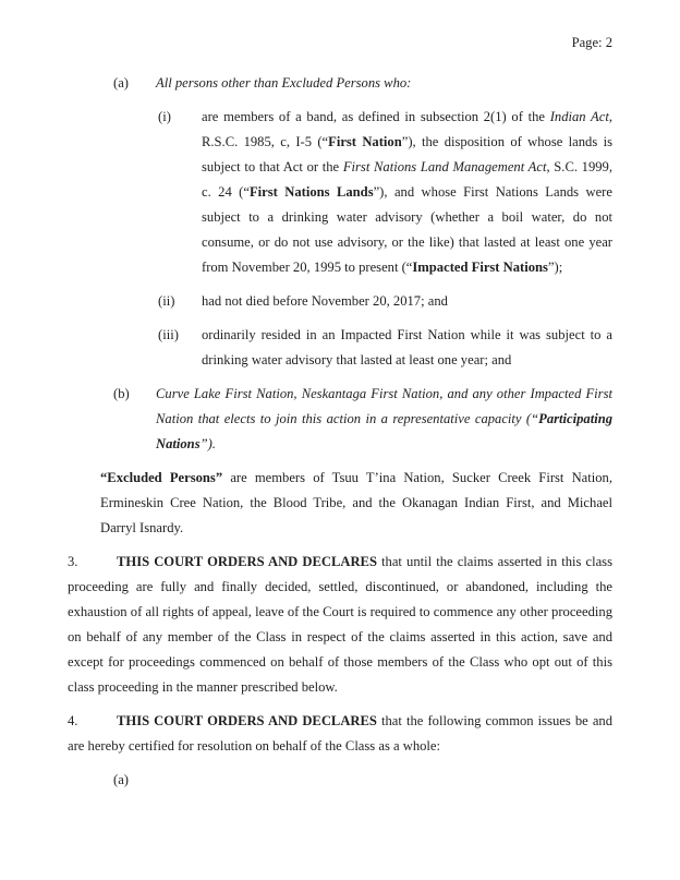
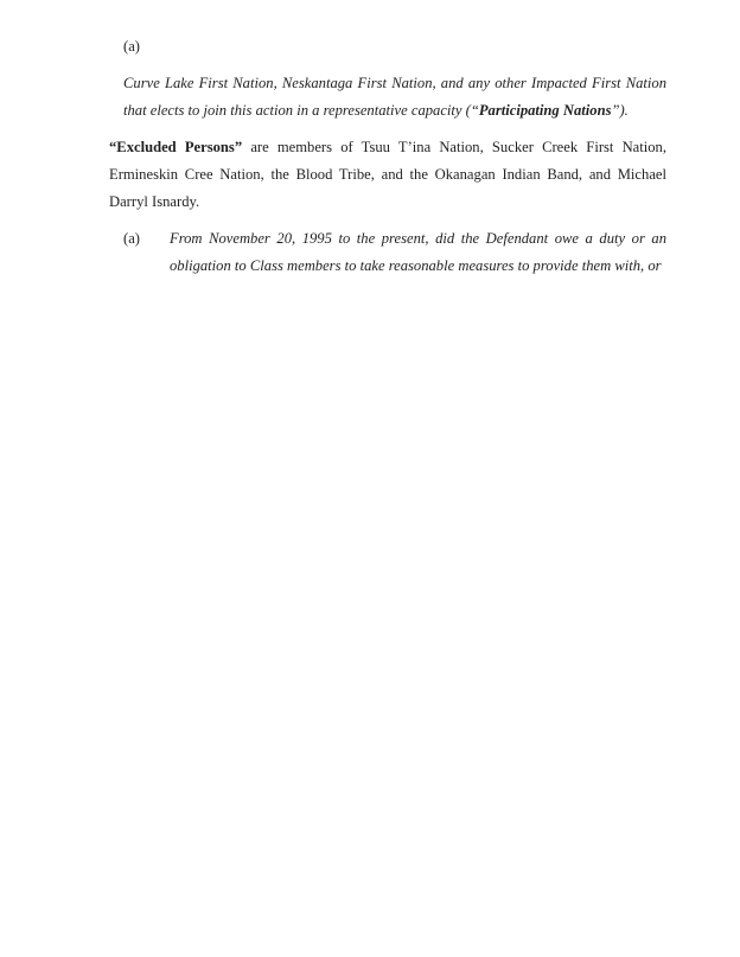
- Page: 2
  (a)
- All persons other than Excluded Persons who:
- (i)
- are members of a band, as defined in subsection 2(1) of the Indian Act, R.S.C. 1985, c, I-5 (“First Nation”), the disposition of whose lands is subject to that Act or the First Nations Land Management Act, S.C. 1999, c. 24 (“First Nations Lands”), and whose First Nations Lands were subject to a drinking water advisory (whether a boil water, do not consume, or do not use advisory, or the like) that lasted at least one year from November 20, 1995 to present (“Impacted First Nations”);
- (ii)
- had not died before November 20, 2017; and
- (iii)
- ordinarily resided in an Impacted First Nation while it was subject to a drinking water advisory that lasted at least one year; and
- (b)
  Curve Lake First Nation, Neskantaga First Nation, and any other Impacted First Nation that elects to join this action in a representative capacity (“Participating Nations”).
- “Excluded Persons” are members of Tsuu T’ina Nation, Sucker Creek First Nation, Ermineskin Cree Nation, the Blood Tribe, and the Okanagan Indian First, and Michael Darryl Isnardy.
+ “Excluded Persons” are members of Tsuu T’ina Nation, Sucker Creek First Nation, Ermineskin Cree Nation, the Blood Tribe, and the Okanagan Indian Band, and Michael Darryl Isnardy.
- 3. THIS COURT ORDERS AND DECLARES that until the claims asserted in this class proceeding are fully and finally decided, settled, discontinued, or abandoned, including the exhaustion of all rights of appeal, leave of the Court is required to commence any other proceeding on behalf of any member of the Class in respect of the claims asserted in this action, save and except for proceedings commenced on behalf of those members of the Class who opt out of this class proceeding in the manner prescribed below.
- 4. THIS COURT ORDERS AND DECLARES that the following common issues be and are hereby certified for resolution on behalf of the Class as a whole:
  (a)
+ From November 20, 1995 to the present, did the Defendant owe a duty or an obligation to Class members to take reasonable measures to provide them with, or
